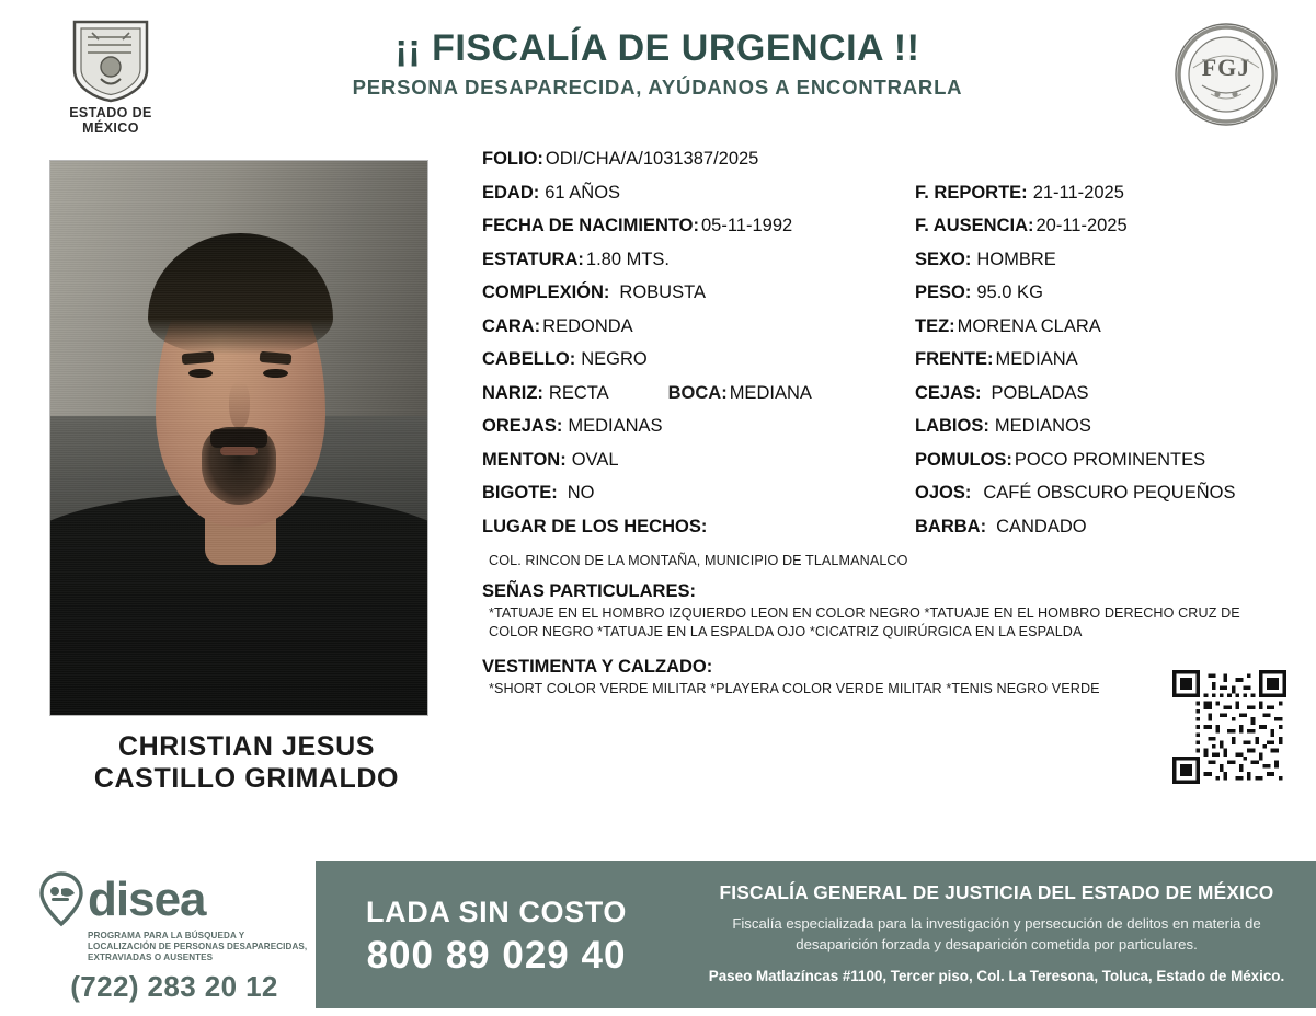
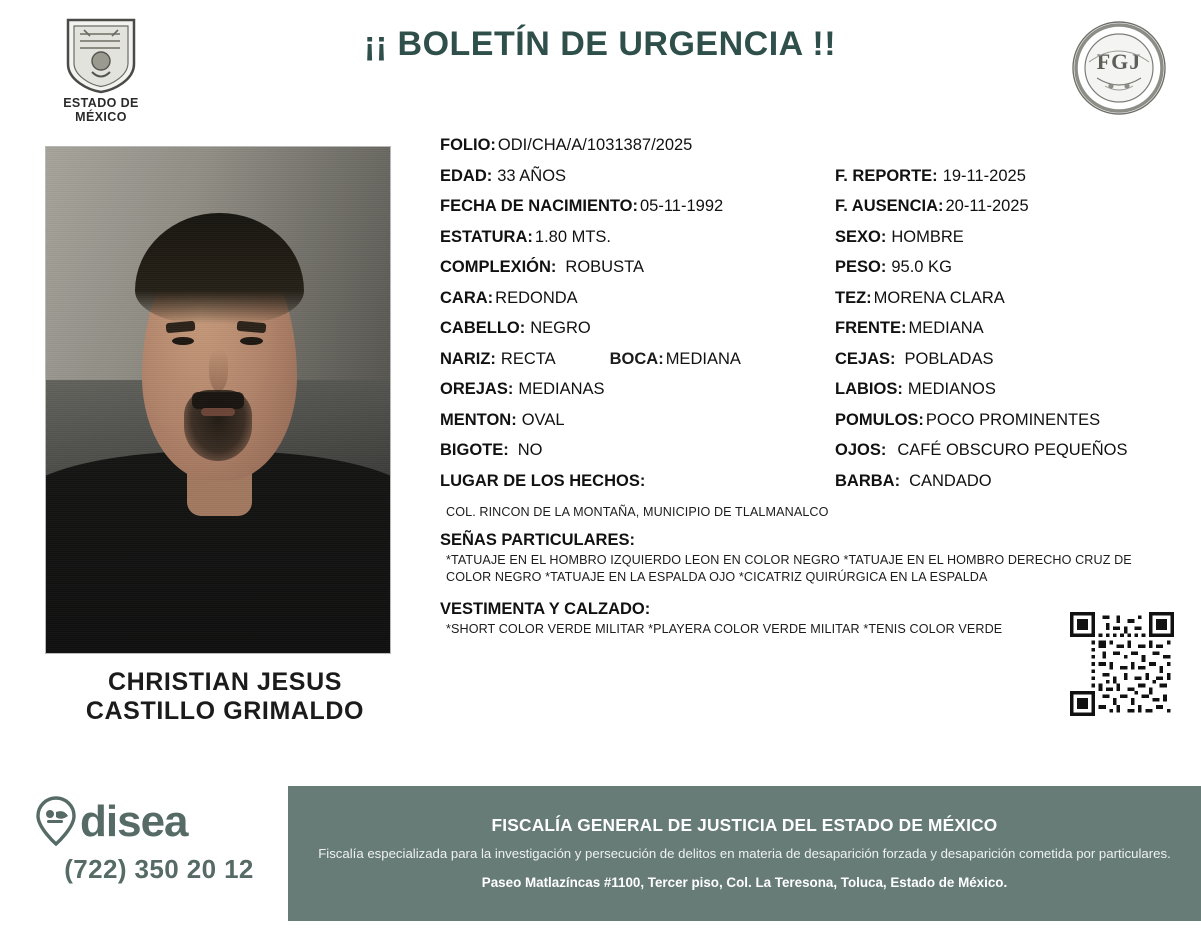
  ESTADO DE MÉXICO
- ¡¡ FISCALÍA DE URGENCIA !!
+ ¡¡ BOLETÍN DE URGENCIA !!
- PERSONA DESAPARECIDA, AYÚDANOS A ENCONTRARLA
  FGJ
  CHRISTIAN JESUS CASTILLO GRIMALDO
  FOLIO:
  ODI/CHA/A/1031387/2025
  EDAD:
- 61 AÑOS
+ 33 AÑOS
  F. REPORTE:
- 21-11-2025
+ 19-11-2025
  FECHA DE NACIMIENTO:
  05-11-1992
  F. AUSENCIA:
  20-11-2025
  ESTATURA:
  1.80 MTS.
  SEXO:
  HOMBRE
  COMPLEXIÓN:
  ROBUSTA
  PESO:
  95.0 KG
  CARA:
  REDONDA
  TEZ:
  MORENA CLARA
  CABELLO:
  NEGRO
  FRENTE:
  MEDIANA
  NARIZ:
  RECTA
  BOCA:
  MEDIANA
  CEJAS:
  POBLADAS
  OREJAS:
  MEDIANAS
  LABIOS:
  MEDIANOS
  MENTON:
  OVAL
  POMULOS:
  POCO PROMINENTES
  BIGOTE:
  NO
  OJOS:
  CAFÉ OBSCURO PEQUEÑOS
  LUGAR DE LOS HECHOS:
  BARBA:
  CANDADO
  COL. RINCON DE LA MONTAÑA, MUNICIPIO DE TLALMANALCO
  SEÑAS PARTICULARES:
  *TATUAJE EN EL HOMBRO IZQUIERDO LEON EN COLOR NEGRO *TATUAJE EN EL HOMBRO DERECHO CRUZ DE COLOR NEGRO *TATUAJE EN LA ESPALDA OJO *CICATRIZ QUIRÚRGICA EN LA ESPALDA
  VESTIMENTA Y CALZADO:
- *SHORT COLOR VERDE MILITAR *PLAYERA COLOR VERDE MILITAR *TENIS NEGRO VERDE
+ *SHORT COLOR VERDE MILITAR *PLAYERA COLOR VERDE MILITAR *TENIS COLOR VERDE
  disea
- PROGRAMA PARA LA BÚSQUEDA Y LOCALIZACIÓN DE PERSONAS DESAPARECIDAS, EXTRAVIADAS O AUSENTES
- (722) 283 20 12
+ (722) 350 20 12
- LADA SIN COSTO
- 800 89 029 40
  FISCALÍA GENERAL DE JUSTICIA DEL ESTADO DE MÉXICO
  Fiscalía especializada para la investigación y persecución de delitos en materia de desaparición forzada y desaparición cometida por particulares.
  Paseo Matlazíncas #1100, Tercer piso, Col. La Teresona, Toluca, Estado de México.
